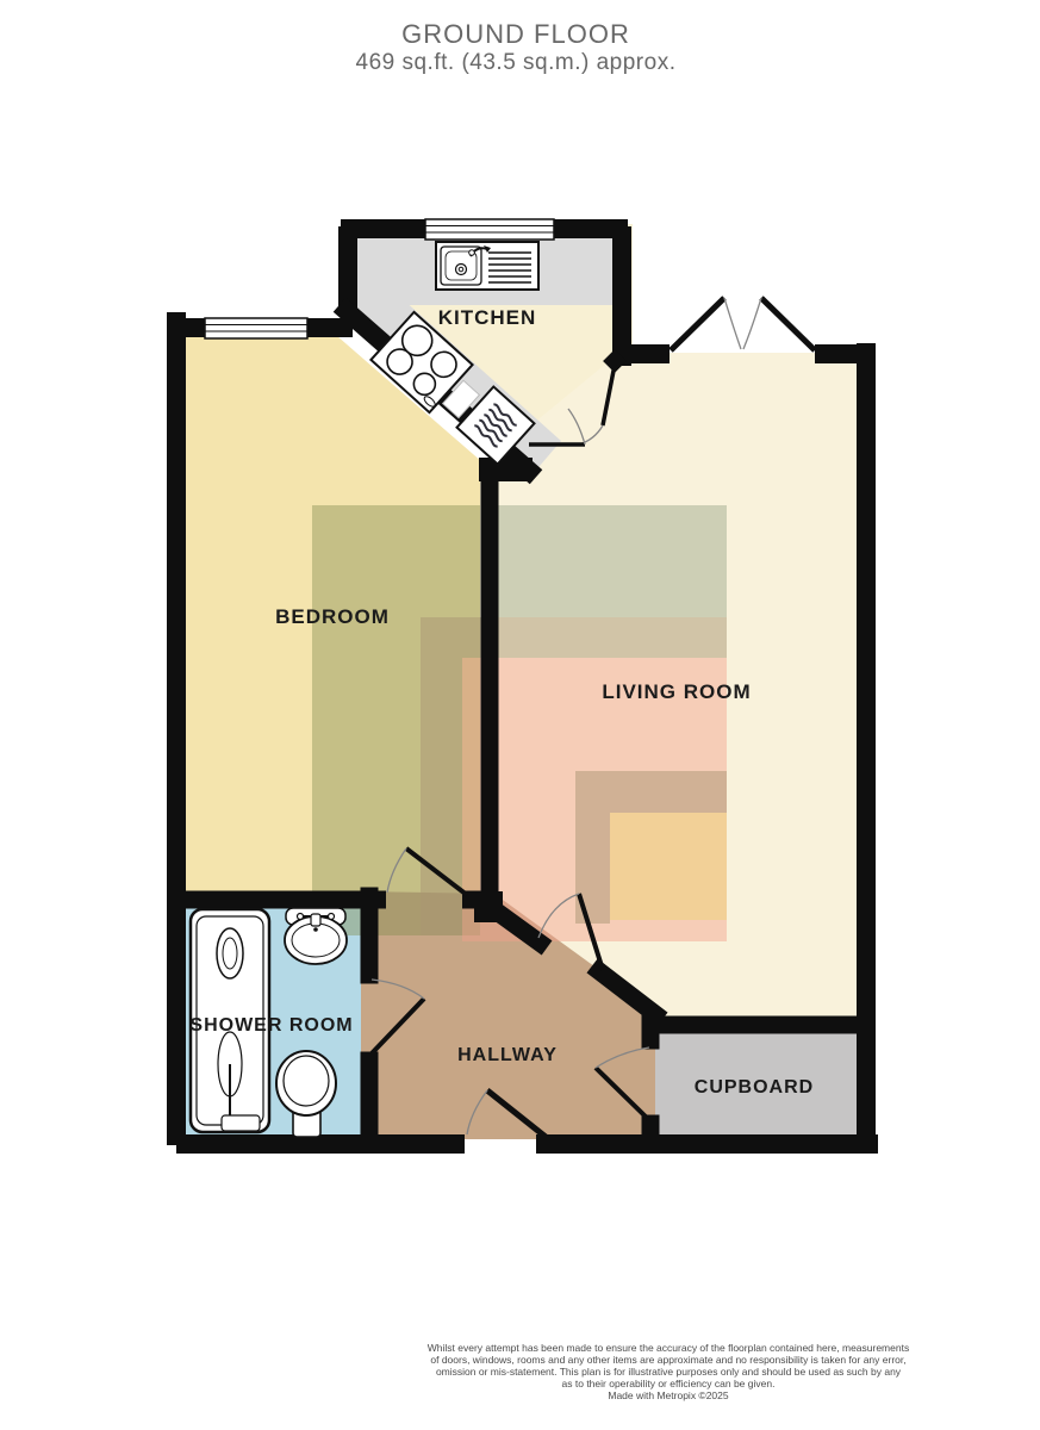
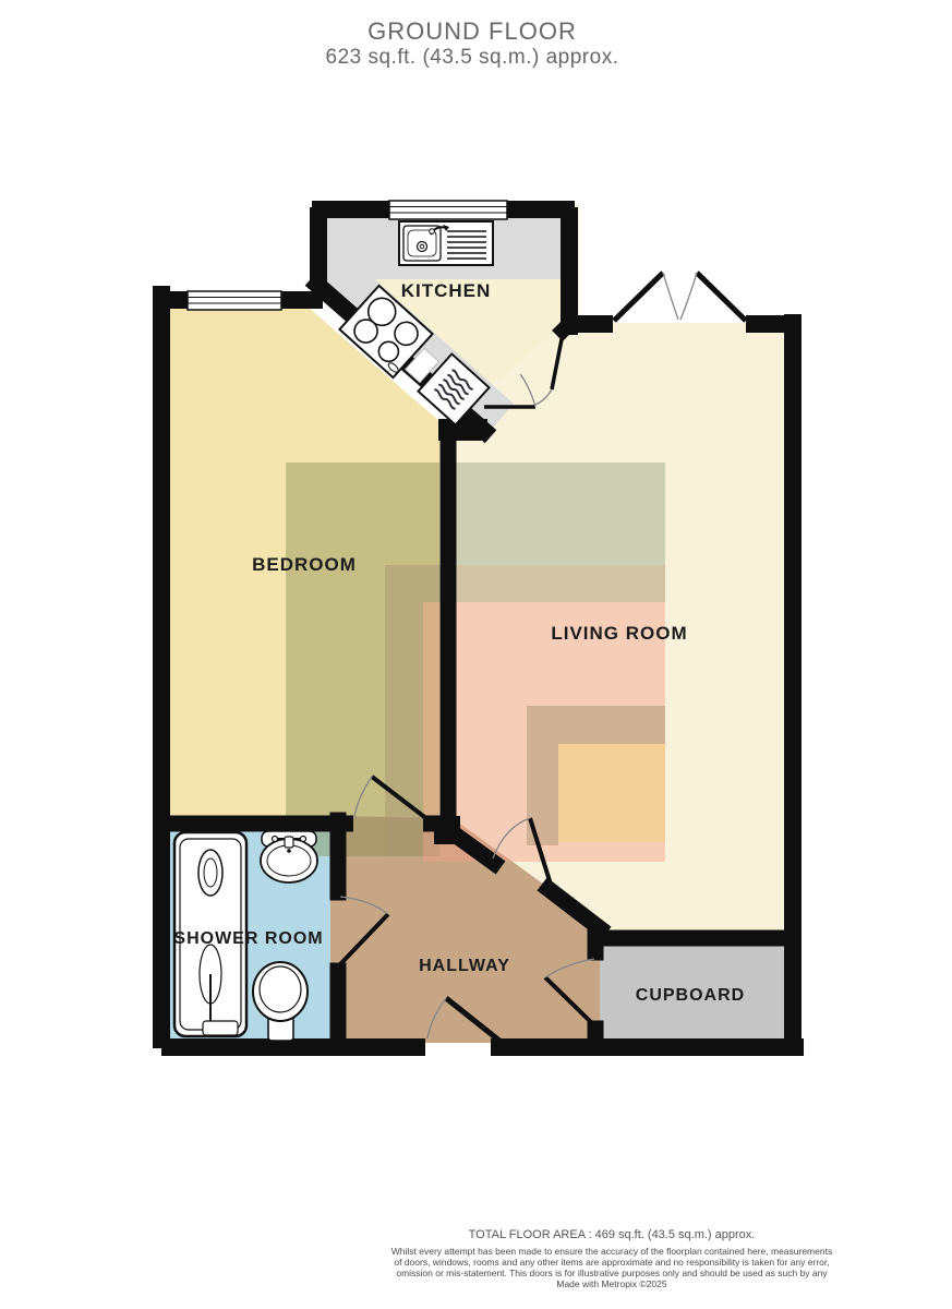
  GROUND FLOOR
- 469 sq.ft. (43.5 sq.m.) approx.
+ 623 sq.ft. (43.5 sq.m.) approx.
  KITCHEN
  BEDROOM
  LIVING ROOM
  SHOWER ROOM
  HALLWAY
  CUPBOARD
+ TOTAL FLOOR AREA : 469 sq.ft. (43.5 sq.m.) approx.
  Whilst every attempt has been made to ensure the accuracy of the floorplan contained here, measurements
  of doors, windows, rooms and any other items are approximate and no responsibility is taken for any error,
- omission or mis-statement. This plan is for illustrative purposes only and should be used as such by any
+ omission or mis-statement. This doors is for illustrative purposes only and should be used as such by any
- as to their operability or efficiency can be given.
  Made with Metropix ©2025
